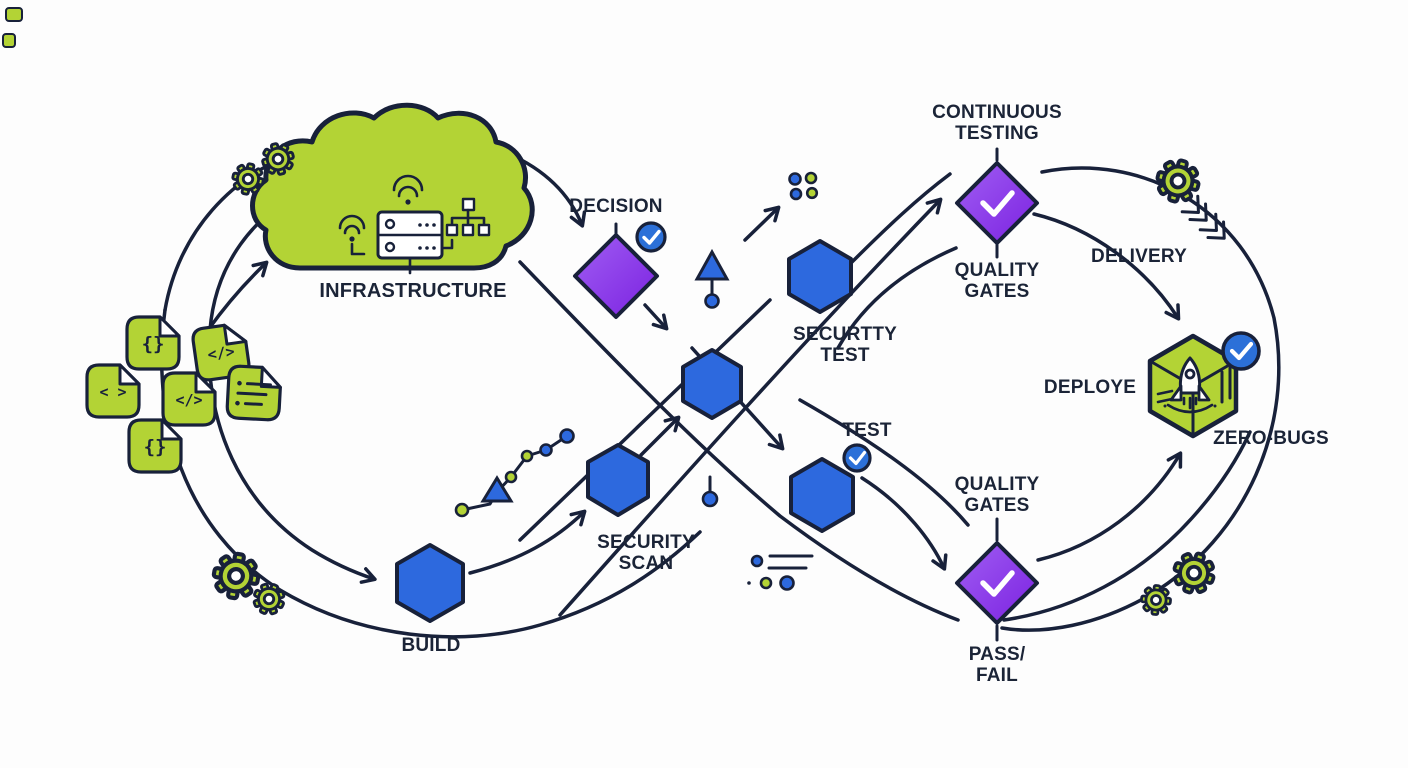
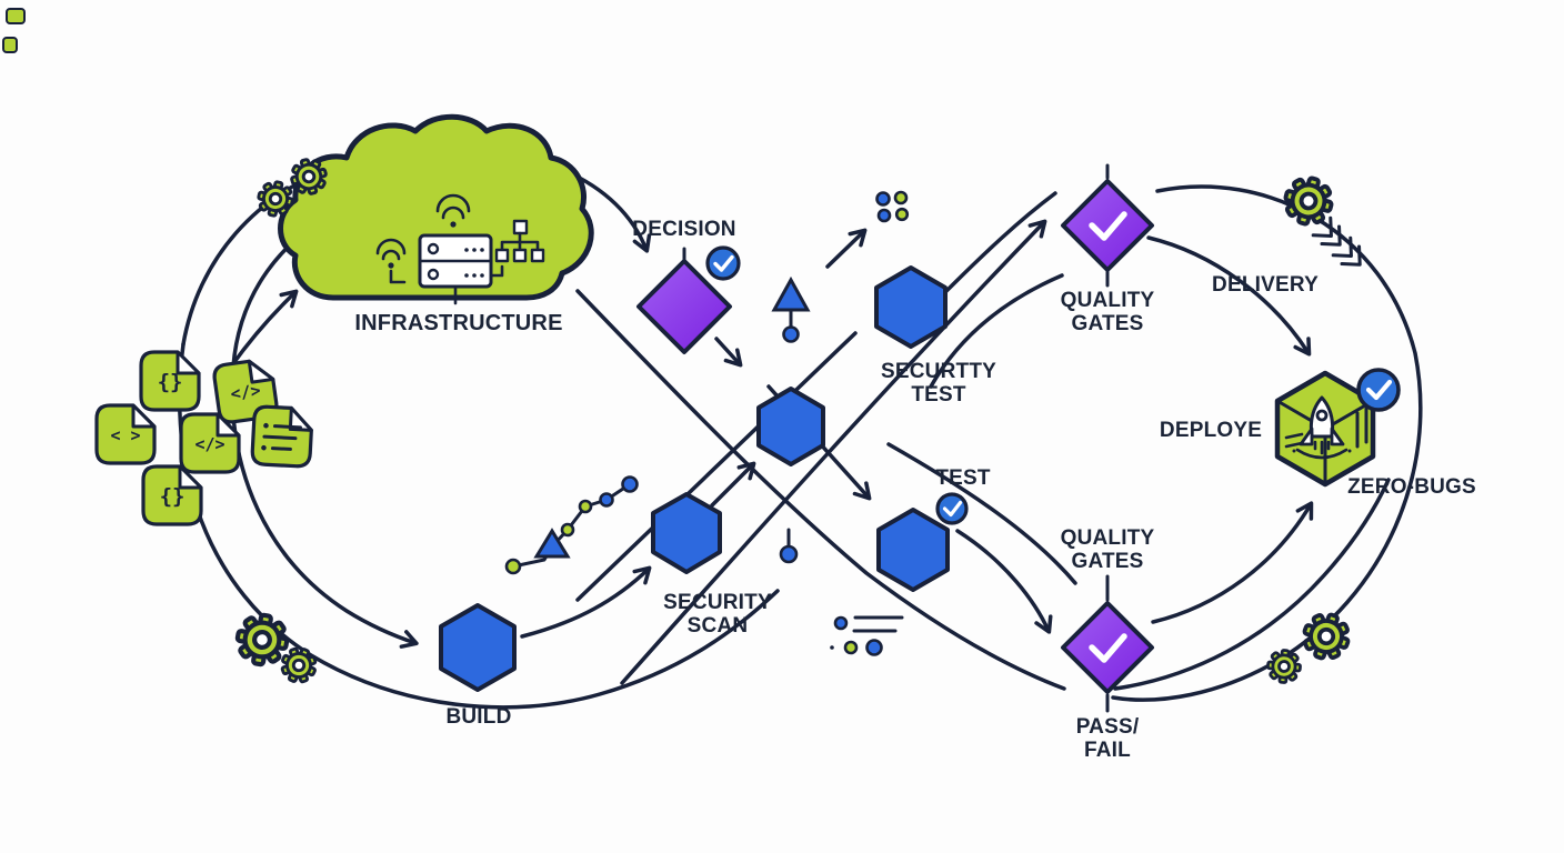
  {}
  < >
  </>
  {}
  INFRASTRUCTURE
  DECISION
- CONTINUOUS
- TESTING
  QUALITY
  GATES
  DELIVERY
  DEPLOYE
  ZERO-BUGS
  SECURTTY
  TEST
  TEST
  QUALITY
  GATES
  PASS/
  FAIL
  SECURITY
  SCAN
  BUILD
